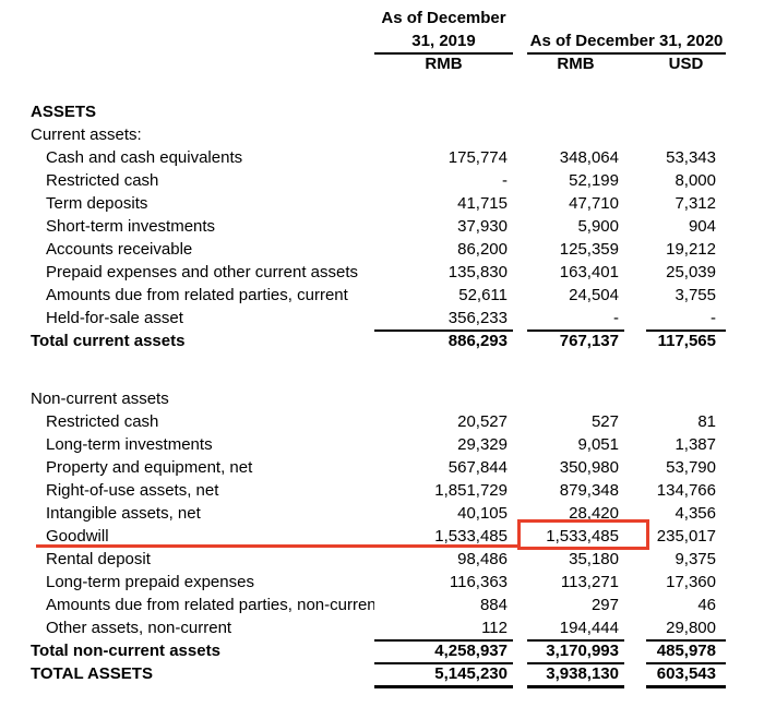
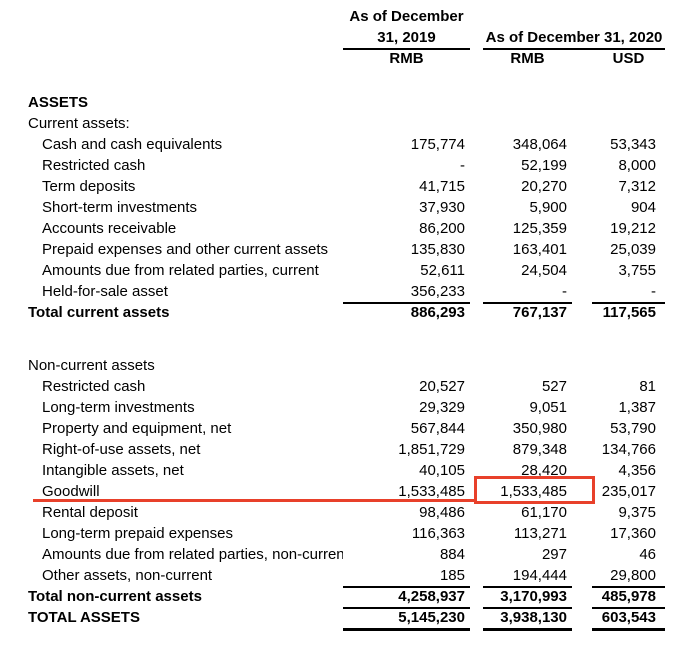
  As of December
  31, 2019
  As of December 31, 2020
  RMB
  RMB
  USD
  ASSETS
  Current assets:
  Cash and cash equivalents
  175,774
  348,064
  53,343
  Restricted cash
  -
  52,199
  8,000
  Term deposits
  41,715
- 47,710
+ 20,270
  7,312
  Short-term investments
  37,930
  5,900
  904
  Accounts receivable
  86,200
  125,359
  19,212
  Prepaid expenses and other current assets
  135,830
  163,401
  25,039
  Amounts due from related parties, current
  52,611
  24,504
  3,755
  Held-for-sale asset
  356,233
  -
  -
  Total current assets
  886,293
  767,137
  117,565
  Non-current assets
  Restricted cash
  20,527
  527
  81
  Long-term investments
  29,329
  9,051
  1,387
  Property and equipment, net
  567,844
  350,980
  53,790
  Right-of-use assets, net
  1,851,729
  879,348
  134,766
  Intangible assets, net
  40,105
  28,420
  4,356
  Goodwill
  1,533,485
  1,533,485
  235,017
  Rental deposit
  98,486
- 35,180
+ 61,170
  9,375
  Long-term prepaid expenses
  116,363
  113,271
  17,360
  Amounts due from related parties, non-curren
  884
  297
  46
  Other assets, non-current
- 112
+ 185
  194,444
  29,800
  Total non-current assets
  4,258,937
  3,170,993
  485,978
  TOTAL ASSETS
  5,145,230
  3,938,130
  603,543
